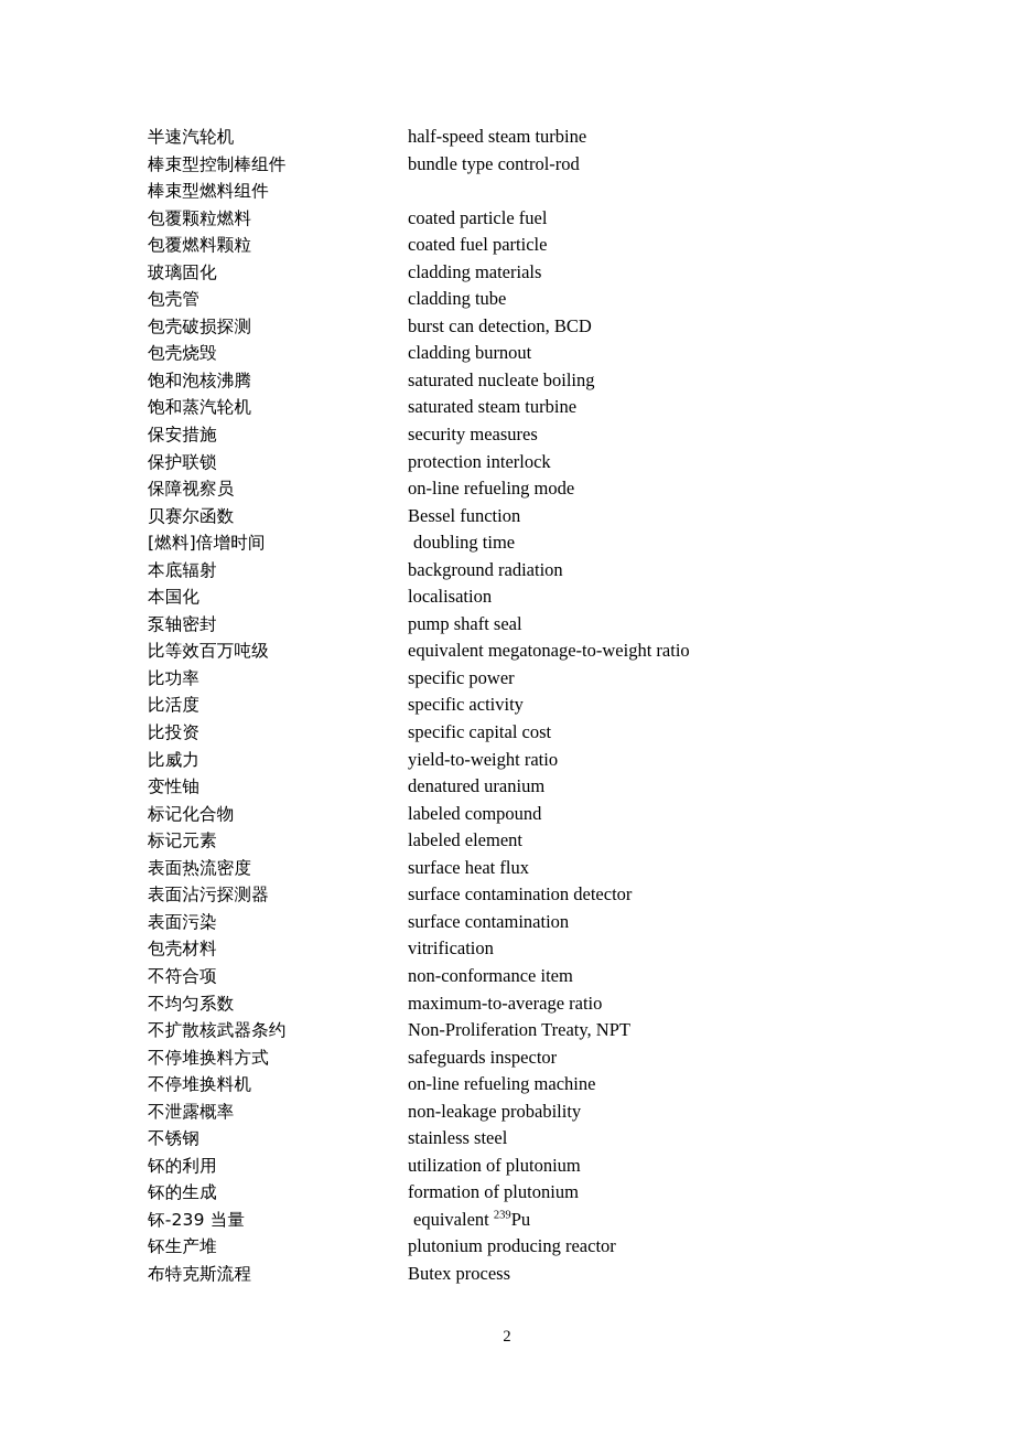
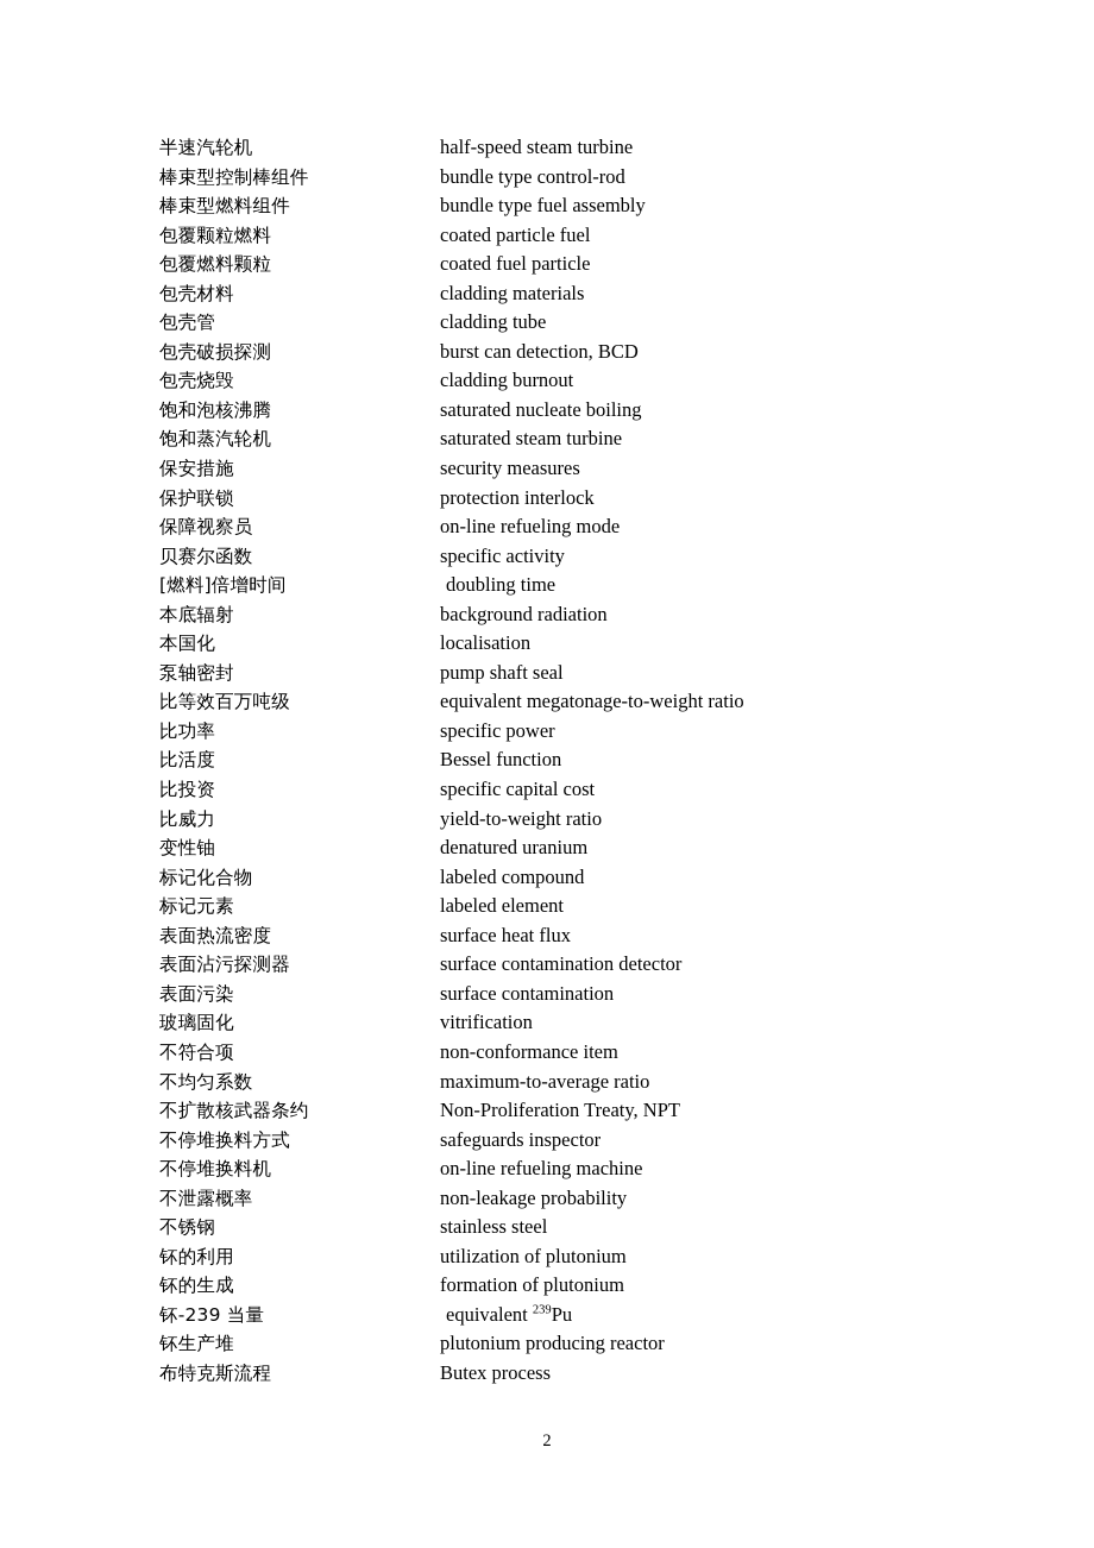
  半速汽轮机
  half-speed steam turbine
  棒束型控制棒组件
  bundle type control-rod
  棒束型燃料组件
+ bundle type fuel assembly
  包覆颗粒燃料
  coated particle fuel
  包覆燃料颗粒
  coated fuel particle
- 玻璃固化
+ 包壳材料
  cladding materials
  包壳管
  cladding tube
  包壳破损探测
  burst can detection, BCD
  包壳烧毁
  cladding burnout
  饱和泡核沸腾
  saturated nucleate boiling
  饱和蒸汽轮机
  saturated steam turbine
  保安措施
  security measures
  保护联锁
  protection interlock
  保障视察员
  on-line refueling mode
  贝赛尔函数
- Bessel function
+ specific activity
  [燃料]倍增时间
  doubling time
  本底辐射
  background radiation
  本国化
  localisation
  泵轴密封
  pump shaft seal
  比等效百万吨级
  equivalent megatonage-to-weight ratio
  比功率
  specific power
  比活度
- specific activity
+ Bessel function
  比投资
  specific capital cost
  比威力
  yield-to-weight ratio
  变性铀
  denatured uranium
  标记化合物
  labeled compound
  标记元素
  labeled element
  表面热流密度
  surface heat flux
  表面沾污探测器
  surface contamination detector
  表面污染
  surface contamination
- 包壳材料
+ 玻璃固化
  vitrification
  不符合项
  non-conformance item
  不均匀系数
  maximum-to-average ratio
  不扩散核武器条约
  Non-Proliferation Treaty, NPT
  不停堆换料方式
  safeguards inspector
  不停堆换料机
  on-line refueling machine
  不泄露概率
  non-leakage probability
  不锈钢
  stainless steel
  钚的利用
  utilization of plutonium
  钚的生成
  formation of plutonium
  钚-239 当量
  equivalent 239Pu
  钚生产堆
  plutonium producing reactor
  布特克斯流程
  Butex process
  2
